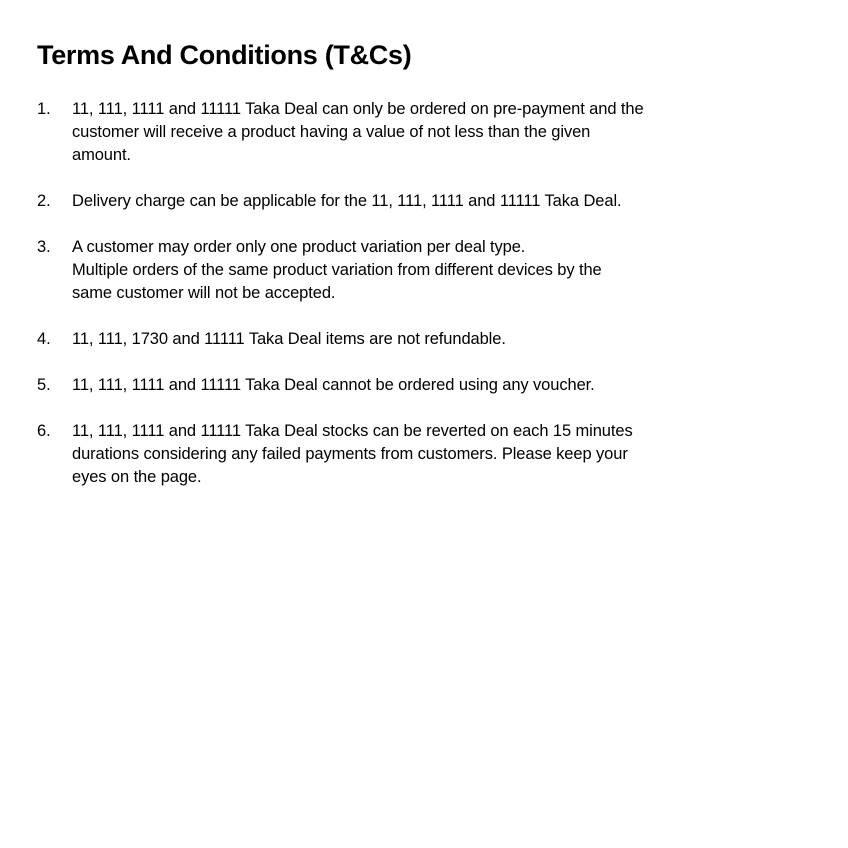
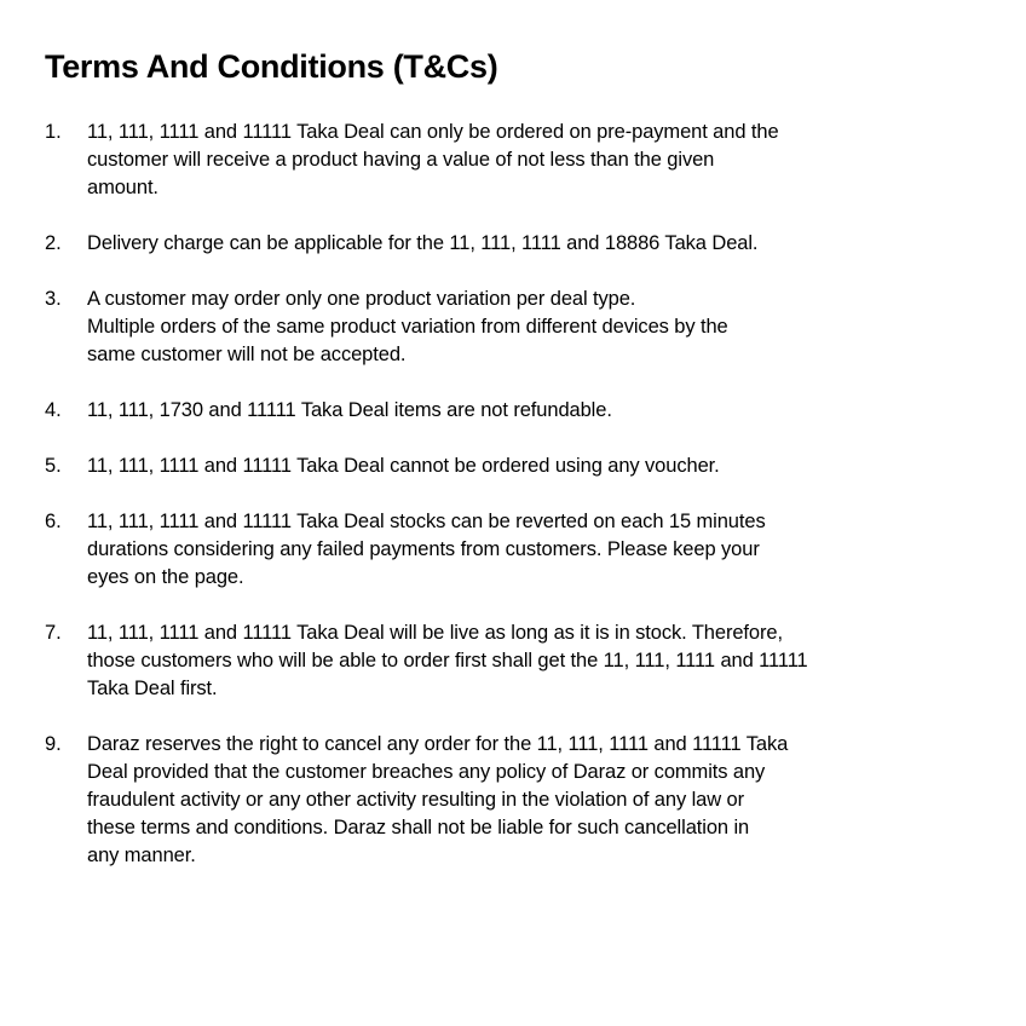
  Terms And Conditions (T&Cs)
  1.
  11, 111, 1111 and 11111 Taka Deal can only be ordered on pre-payment and the
  customer will receive a product having a value of not less than the given
  amount.
  2.
- Delivery charge can be applicable for the 11, 111, 1111 and 11111 Taka Deal.
+ Delivery charge can be applicable for the 11, 111, 1111 and 18886 Taka Deal.
  3.
  A customer may order only one product variation per deal type.
  Multiple orders of the same product variation from different devices by the
  same customer will not be accepted.
  4.
  11, 111, 1730 and 11111 Taka Deal items are not refundable.
  5.
  11, 111, 1111 and 11111 Taka Deal cannot be ordered using any voucher.
  6.
  11, 111, 1111 and 11111 Taka Deal stocks can be reverted on each 15 minutes
  durations considering any failed payments from customers. Please keep your
  eyes on the page.
+ 7.
+ 11, 111, 1111 and 11111 Taka Deal will be live as long as it is in stock. Therefore,
+ those customers who will be able to order first shall get the 11, 111, 1111 and 11111
+ Taka Deal first.
+ 9.
+ Daraz reserves the right to cancel any order for the 11, 111, 1111 and 11111 Taka
+ Deal provided that the customer breaches any policy of Daraz or commits any
+ fraudulent activity or any other activity resulting in the violation of any law or
+ these terms and conditions. Daraz shall not be liable for such cancellation in
+ any manner.
